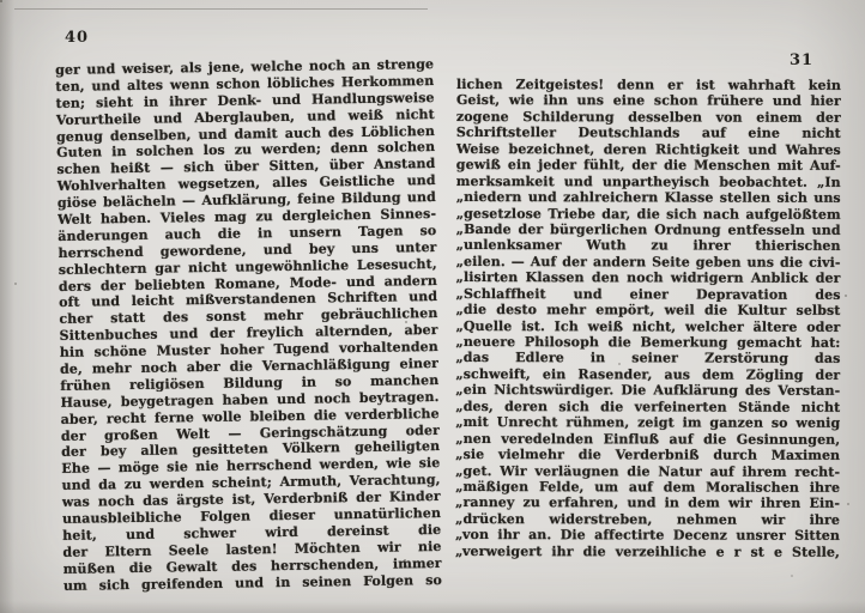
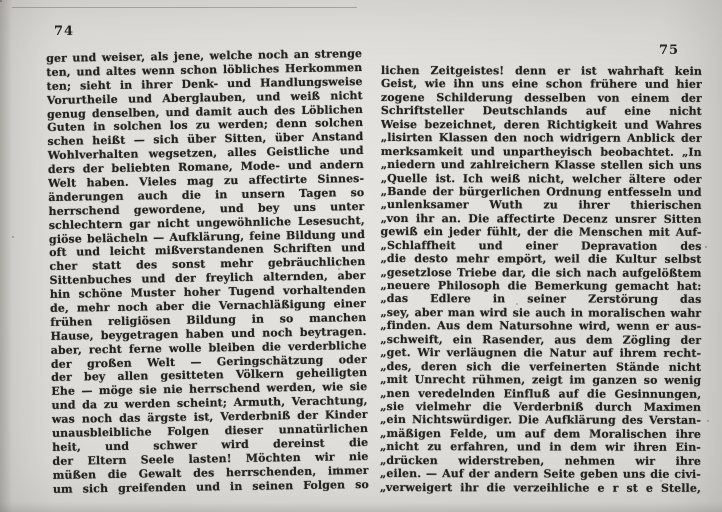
- 40
+ 74
  ger und weiser, als jene, welche noch an strenge
  ten, und altes wenn schon löbliches Herkommen
  ten; sieht in ihrer Denk- und Handlungsweise
  Vorurtheile und Aberglauben, und weiß nicht
  genug denselben, und damit auch des Löblichen
  Guten in solchen los zu werden; denn solchen
  schen heißt — sich über Sitten, über Anstand
  Wohlverhalten wegsetzen, alles Geistliche und
- giöse belächeln — Aufklärung, feine Bildung und
+ ders der beliebten Romane, Mode- und andern
- Welt haben. Vieles mag zu dergleichen Sinnes-
+ Welt haben. Vieles mag zu affectirte Sinnes-
  änderungen auch die in unsern Tagen so
  herrschend gewordene, und bey uns unter
  schlechtern gar nicht ungewöhnliche Lesesucht,
- ders der beliebten Romane, Mode- und andern
+ giöse belächeln — Aufklärung, feine Bildung und
  oft und leicht mißverstandenen Schriften und
  cher statt des sonst mehr gebräuchlichen
  Sittenbuches und der freylich alternden, aber
  hin schöne Muster hoher Tugend vorhaltenden
  de, mehr noch aber die Vernachläßigung einer
  frühen religiösen Bildung in so manchen
  Hause, beygetragen haben und noch beytragen.
  aber, recht ferne wolle bleiben die verderbliche
  der großen Welt — Geringschätzung oder
  der bey allen gesitteten Völkern geheiligten
  Ehe — möge sie nie herrschend werden, wie sie
  und da zu werden scheint; Armuth, Verachtung,
  was noch das ärgste ist, Verderbniß der Kinder
  unausbleibliche Folgen dieser unnatürlichen
  der Eltern Seele lasten! Möchten wir nie
  müßen die Gewalt des herrschenden, immer
  um sich greifenden und in seinen Folgen so
- 31
+ 75
  lichen Zeitgeistes! denn er ist wahrhaft kein
  Geist, wie ihn uns eine schon frühere und hier
  zogene Schilderung desselben von einem der
  Schriftsteller Deutschlands auf eine nicht
  Weise bezeichnet, deren Richtigkeit und Wahres
- gewiß ein jeder fühlt, der die Menschen mit Auf-
+ „lisirten Klassen den noch widrigern Anblick der
  merksamkeit und unpartheyisch beobachtet. „In
  „niedern und zahlreichern Klasse stellen sich uns
- „gesetzlose Triebe dar, die sich nach aufgelößtem
+ „Quelle ist. Ich weiß nicht, welcher ältere oder
  „Bande der bürgerlichen Ordnung entfesseln und
  „unlenksamer Wuth zu ihrer thierischen
- „eilen. — Auf der andern Seite geben uns die civi-
+ „von ihr an. Die affectirte Decenz unsrer Sitten
- „lisirten Klassen den noch widrigern Anblick der
+ gewiß ein jeder fühlt, der die Menschen mit Auf-
  „Schlaffheit und einer Depravation des
  „die desto mehr empört, weil die Kultur selbst
- „Quelle ist. Ich weiß nicht, welcher ältere oder
+ „gesetzlose Triebe dar, die sich nach aufgelößtem
  „neuere Philosoph die Bemerkung gemacht hat:
+ „sey, aber man wird sie auch in moralischen wahr
+ „finden. Aus dem Natursohne wird, wenn er aus-
  „schweift, ein Rasender, aus dem Zögling der
- „ein Nichtswürdiger. Die Aufklärung des Verstan-
+ „get. Wir verläugnen die Natur auf ihrem recht-
  „des, deren sich die verfeinerten Stände nicht
  „mit Unrecht rühmen, zeigt im ganzen so wenig
  „nen veredelnden Einfluß auf die Gesinnungen,
  „sie vielmehr die Verderbniß durch Maximen
- „get. Wir verläugnen die Natur auf ihrem recht-
+ „ein Nichtswürdiger. Die Aufklärung des Verstan-
  „mäßigen Felde, um auf dem Moralischen ihre
- „ranney zu erfahren, und in dem wir ihren Ein-
+ „nicht zu erfahren, und in dem wir ihren Ein-
  „drücken widerstreben, nehmen wir ihre
- „von ihr an. Die affectirte Decenz unsrer Sitten
+ „eilen. — Auf der andern Seite geben uns die civi-
  „verweigert ihr die verzeihliche e r st e Stelle,
